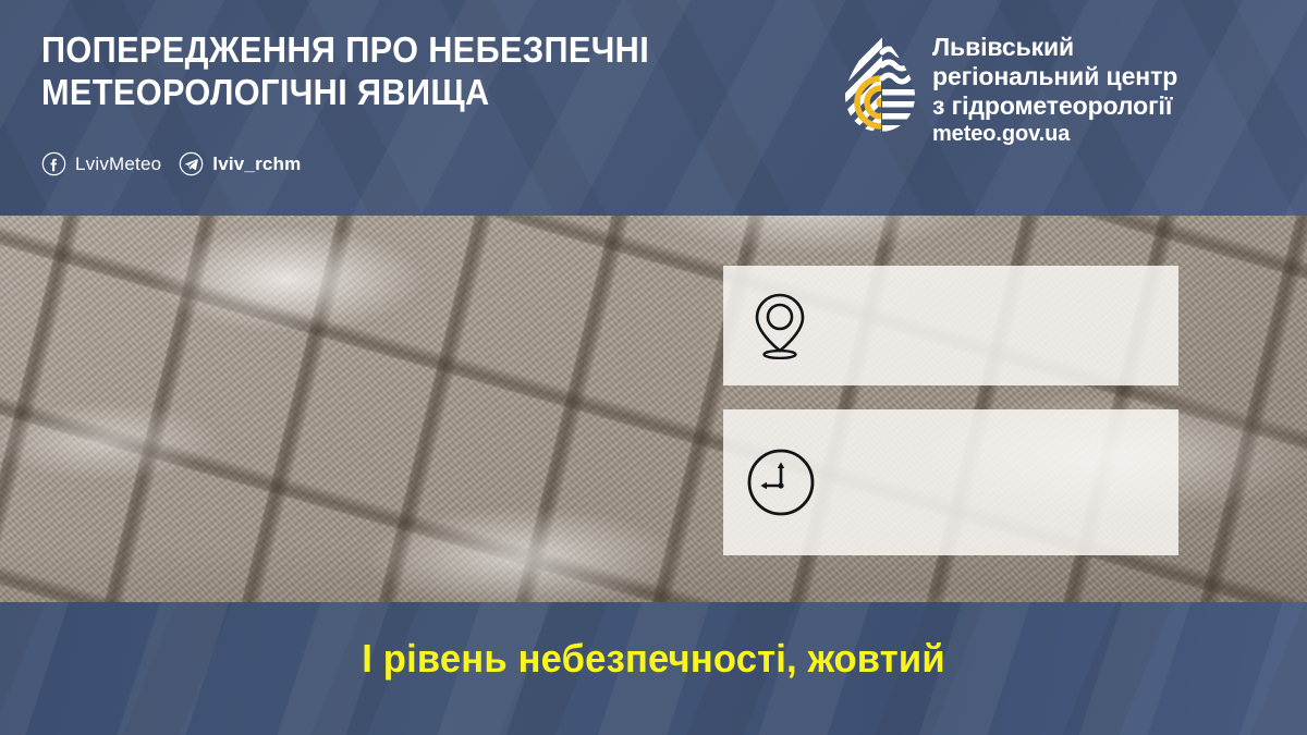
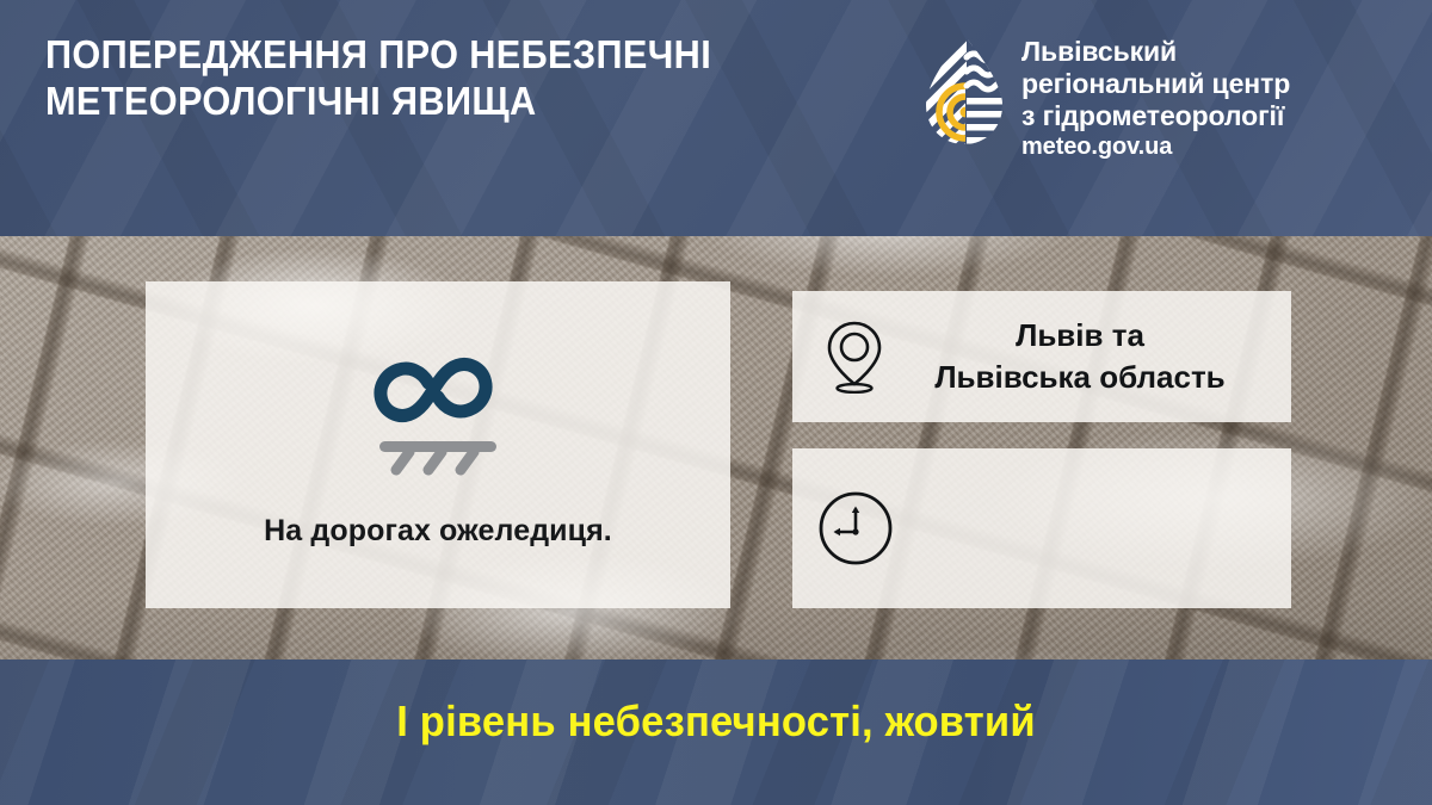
  ПОПЕРЕДЖЕННЯ ПРО НЕБЕЗПЕЧНІ
  МЕТЕОРОЛОГІЧНІ ЯВИЩА
- LvivMeteo
- lviv_rchm
  Львівський
  регіональний центр
  з гідрометеорології
  meteo.gov.ua
+ На дорогах ожеледиця.
+ Львів та
+ Львівська область
  І рівень небезпечності, жовтий
